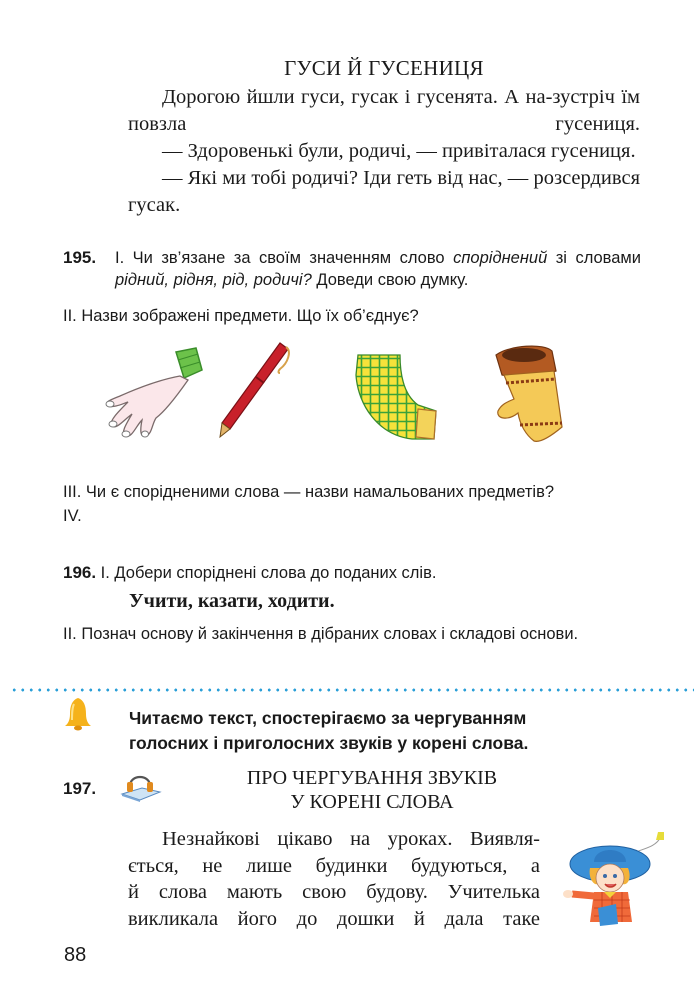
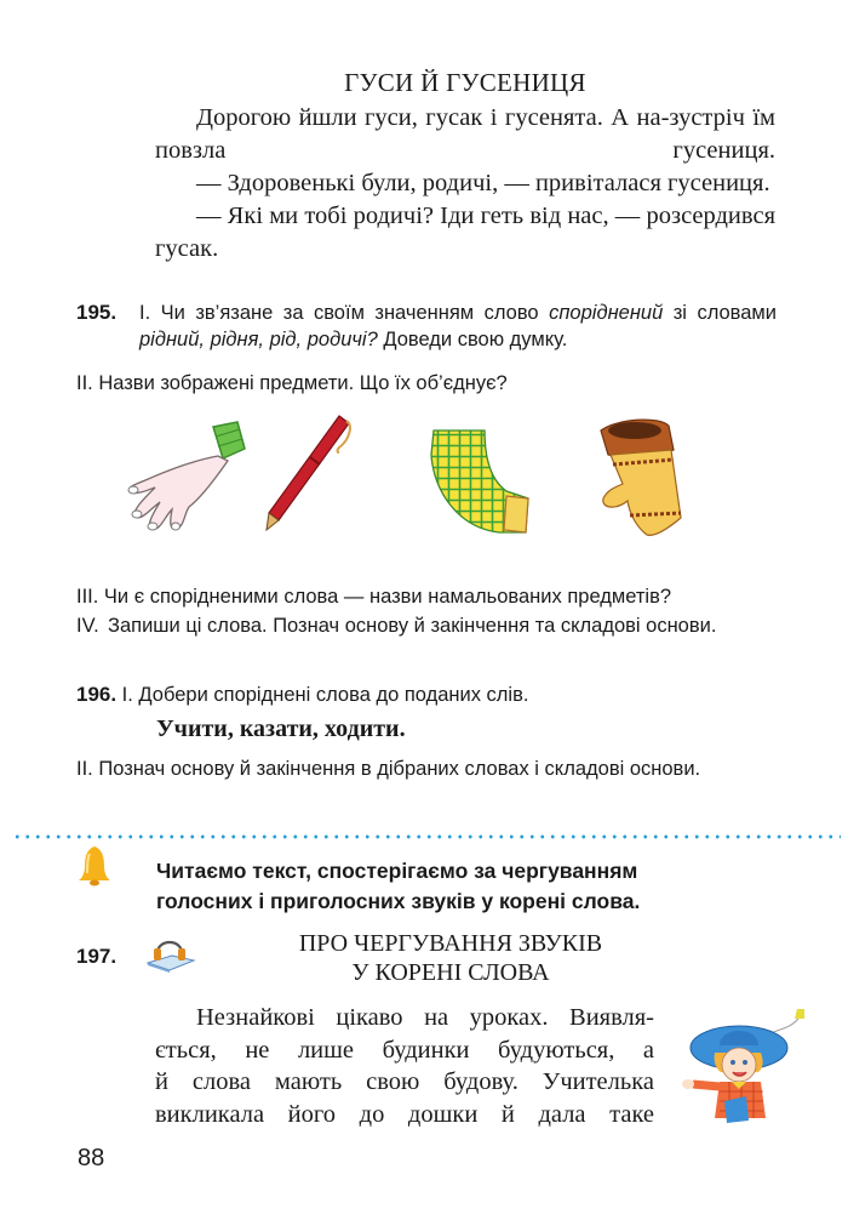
  ГУСИ Й ГУСЕНИЦЯ
  Дорогою йшли гуси, гусак і гусенята. А на-зустріч їм повзла гусениця.
  — Здоровенькі були, родичі, — привіталася гусениця.
  — Які ми тобі родичі? Іди геть від нас, — розсердився гусак.
  195.
  І. Чи зв’язане за своїм значенням слово споріднений зі словами рідний, рідня, рід, родичі? Доведи свою думку.
  ІІ. Назви зображені предмети. Що їх об’єднує?
  ІІІ. Чи є спорідненими слова — назви намальованих предметів?
  ІV.
+ Запиши ці слова. Познач основу й закінчення та складові основи.
  196. І. Добери споріднені слова до поданих слів.
  Учити, казати, ходити.
  ІІ. Познач основу й закінчення в дібраних словах і складові основи.
  Читаємо текст, спостерігаємо за чергуванням
  голосних і приголосних звуків у корені слова.
  197.
  ПРО ЧЕРГУВАННЯ ЗВУКІВ
  У КОРЕНІ СЛОВА
  Незнайкові цікаво на уроках. Виявля-
  ється, не лише будинки будуються, а
  й слова мають свою будову. Учителька
  викликала його до дошки й дала таке
  88
